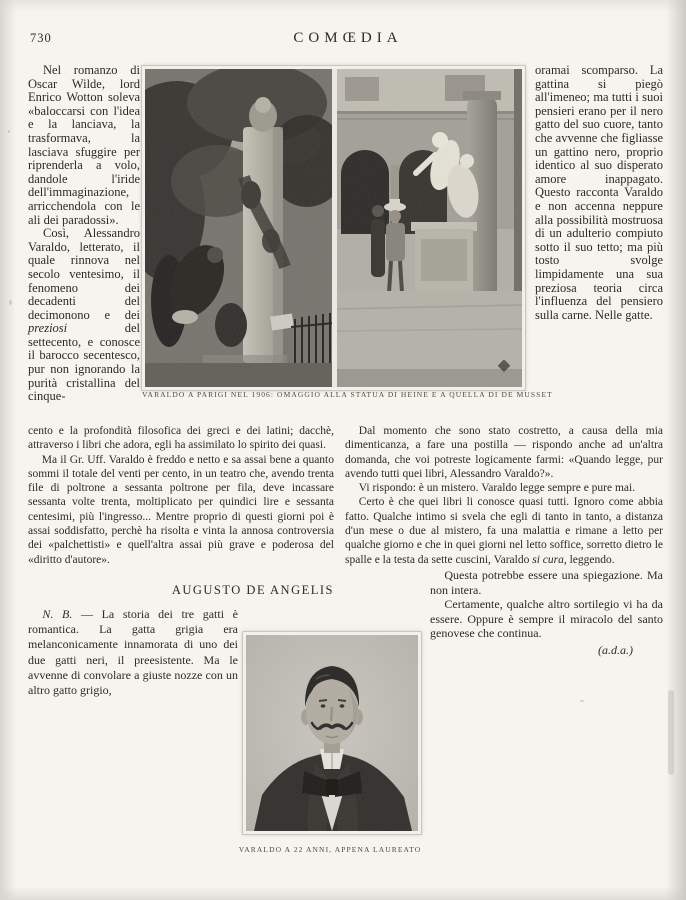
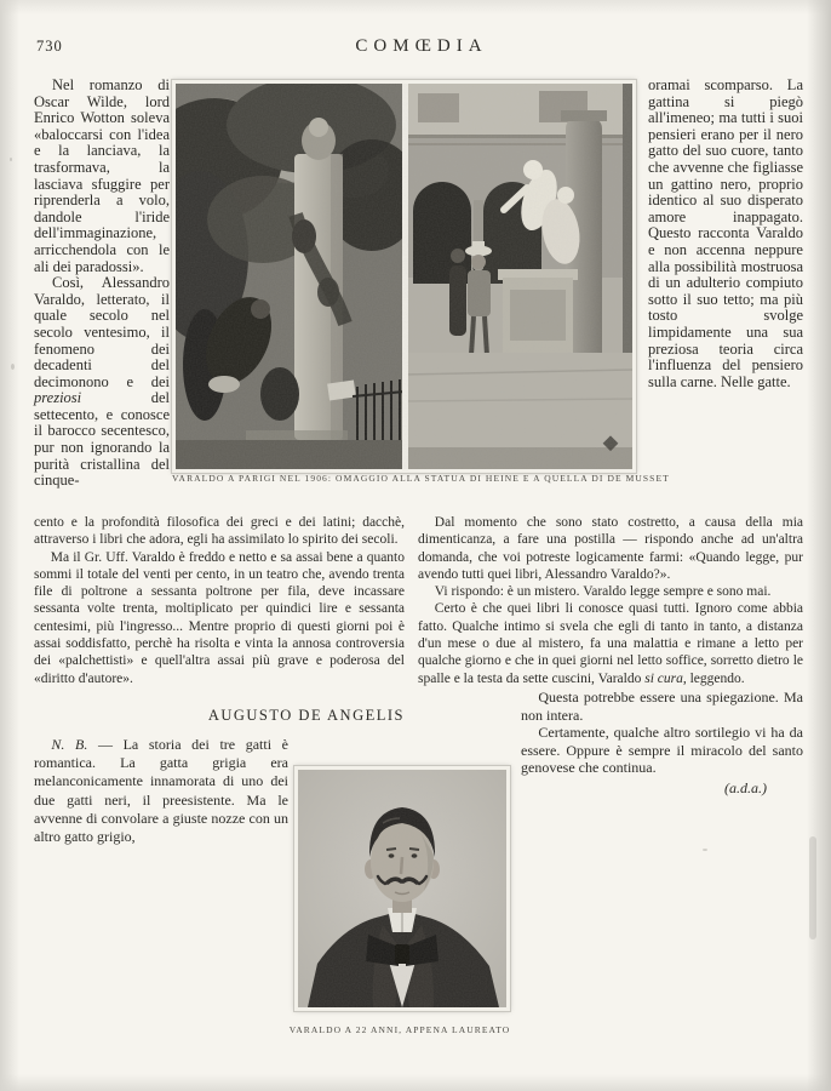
  730
  COMŒDIA
  VARALDO A PARIGI NEL 1906: OMAGGIO ALLA STATUA DI HEINE E A QUELLA DI DE MUSSET
  Nel romanzo di Oscar Wilde, lord Enrico Wotton soleva «baloccarsi con l'idea e la lanciava, la trasformava, la lasciava sfuggire per riprenderla a volo, dandole l'iride dell'immaginazione, arricchendola con le ali dei paradossi».
- Così, Alessandro Varaldo, letterato, il quale rinnova nel secolo ventesimo, il fenomeno dei decadenti del decimonono e dei preziosi del settecento, e conosce il barocco secentesco, pur non ignorando la purità cristallina del cinque-
+ Così, Alessandro Varaldo, letterato, il quale secolo nel secolo ventesimo, il fenomeno dei decadenti del decimonono e dei preziosi del settecento, e conosce il barocco secentesco, pur non ignorando la purità cristallina del cinque-
  oramai scomparso. La gattina si piegò all'imeneo; ma tutti i suoi pensieri erano per il nero gatto del suo cuore, tanto che avvenne che figliasse un gattino nero, proprio identico al suo disperato amore inappagato. Questo racconta Varaldo e non accenna neppure alla possibilità mostruosa di un adulterio compiuto sotto il suo tetto; ma più tosto svolge limpidamente una sua preziosa teoria circa l'influenza del pensiero sulla carne. Nelle gatte.
- cento e la profondità filosofica dei greci e dei latini; dacchè, attraverso i libri che adora, egli ha assimilato lo spirito dei quasi.
+ cento e la profondità filosofica dei greci e dei latini; dacchè, attraverso i libri che adora, egli ha assimilato lo spirito dei secoli.
  Ma il Gr. Uff. Varaldo è freddo e netto e sa assai bene a quanto sommi il totale del venti per cento, in un teatro che, avendo trenta file di poltrone a sessanta poltrone per fila, deve incassare sessanta volte trenta, moltiplicato per quindici lire e sessanta centesimi, più l'ingresso... Mentre proprio di questi giorni poi è assai soddisfatto, perchè ha risolta e vinta la annosa controversia dei «palchettisti» e quell'altra assai più grave e poderosa del «diritto d'autore».
  AUGUSTO DE ANGELIS
  N. B. — La storia dei tre gatti è romantica. La gatta grigia era melanconicamente innamorata di uno dei due gatti neri, il preesistente. Ma le avvenne di convolare a giuste nozze con un altro gatto grigio,
  Dal momento che sono stato costretto, a causa della mia dimenticanza, a fare una postilla — rispondo anche ad un'altra domanda, che voi potreste logicamente farmi: «Quando legge, pur avendo tutti quei libri, Alessandro Varaldo?».
- Vi rispondo: è un mistero. Varaldo legge sempre e pure mai.
+ Vi rispondo: è un mistero. Varaldo legge sempre e sono mai.
  Certo è che quei libri li conosce quasi tutti. Ignoro come abbia fatto. Qualche intimo si svela che egli di tanto in tanto, a distanza d'un mese o due al mistero, fa una malattia e rimane a letto per qualche giorno e che in quei giorni nel letto soffice, sorretto dietro le spalle e la testa da sette cuscini, Varaldo si cura, leggendo.
  Questa potrebbe essere una spiegazione. Ma non intera.
  Certamente, qualche altro sortilegio vi ha da essere. Oppure è sempre il miracolo del santo genovese che continua.
  (a.d.a.)
  VARALDO A 22 ANNI, APPENA LAUREATO
